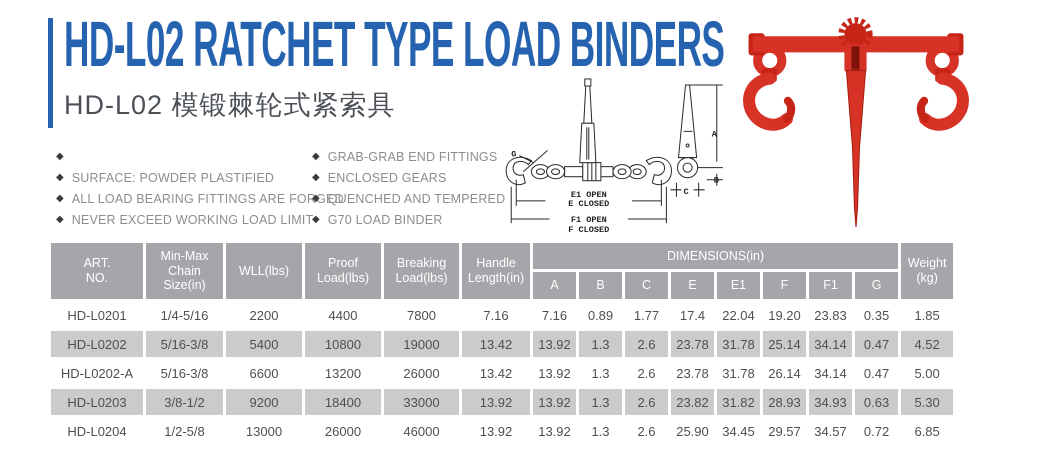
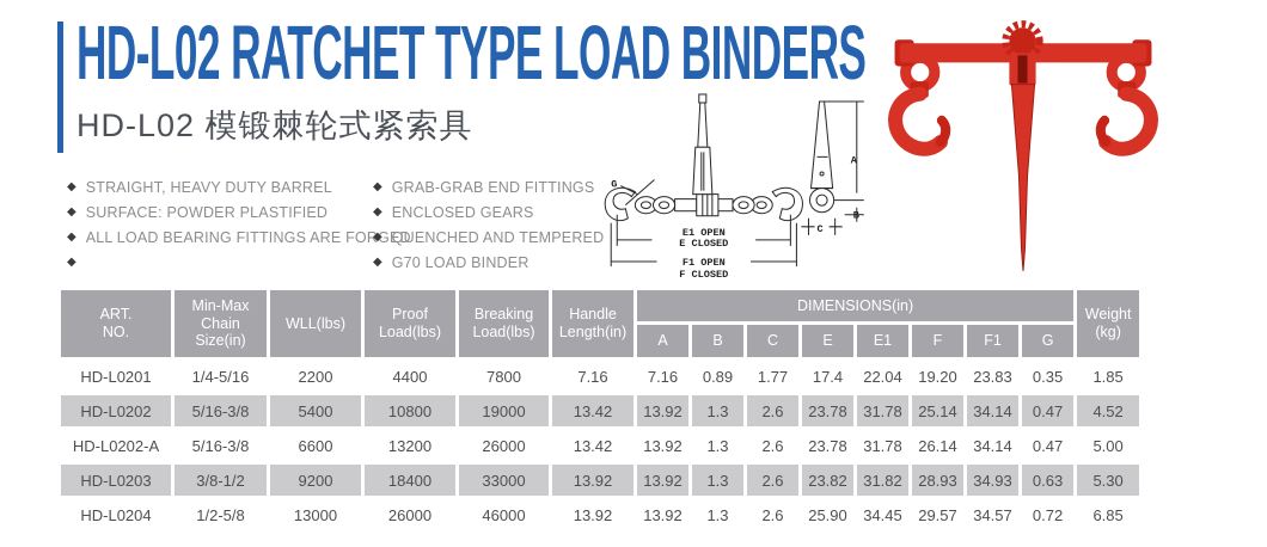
  HD-L02 RATCHET TYPE LOAD BINDERS
  HD-L02 模锻棘轮式紧索具
  ◆
+ STRAIGHT, HEAVY DUTY BARREL
  ◆
  SURFACE: POWDER PLASTIFIED
  ◆
  ALL LOAD BEARING FITTINGS ARE FORGED
  ◆
- NEVER EXCEED WORKING LOAD LIMIT
  ◆
  GRAB-GRAB END FITTINGS
  ◆
  ENCLOSED GEARS
  ◆
  QUENCHED AND TEMPERED
  ◆
  G70 LOAD BINDER
  G
  E1 OPEN
  E CLOSED
  F1 OPEN
  F CLOSED
  A
  B
  C
  ART. NO.	Min-Max Chain Size(in)	WLL(lbs)	Proof Load(lbs)	Breaking Load(lbs)	Handle Length(in)	DIMENSIONS(in)	Weight (kg)
  A	B	C	E	E1	F	F1	G
  HD-L0201	1/4-5/16	2200	4400	7800	7.16	7.16	0.89	1.77	17.4	22.04	19.20	23.83	0.35	1.85
  HD-L0202	5/16-3/8	5400	10800	19000	13.42	13.92	1.3	2.6	23.78	31.78	25.14	34.14	0.47	4.52
  HD-L0202-A	5/16-3/8	6600	13200	26000	13.42	13.92	1.3	2.6	23.78	31.78	26.14	34.14	0.47	5.00
  HD-L0203	3/8-1/2	9200	18400	33000	13.92	13.92	1.3	2.6	23.82	31.82	28.93	34.93	0.63	5.30
  HD-L0204	1/2-5/8	13000	26000	46000	13.92	13.92	1.3	2.6	25.90	34.45	29.57	34.57	0.72	6.85
